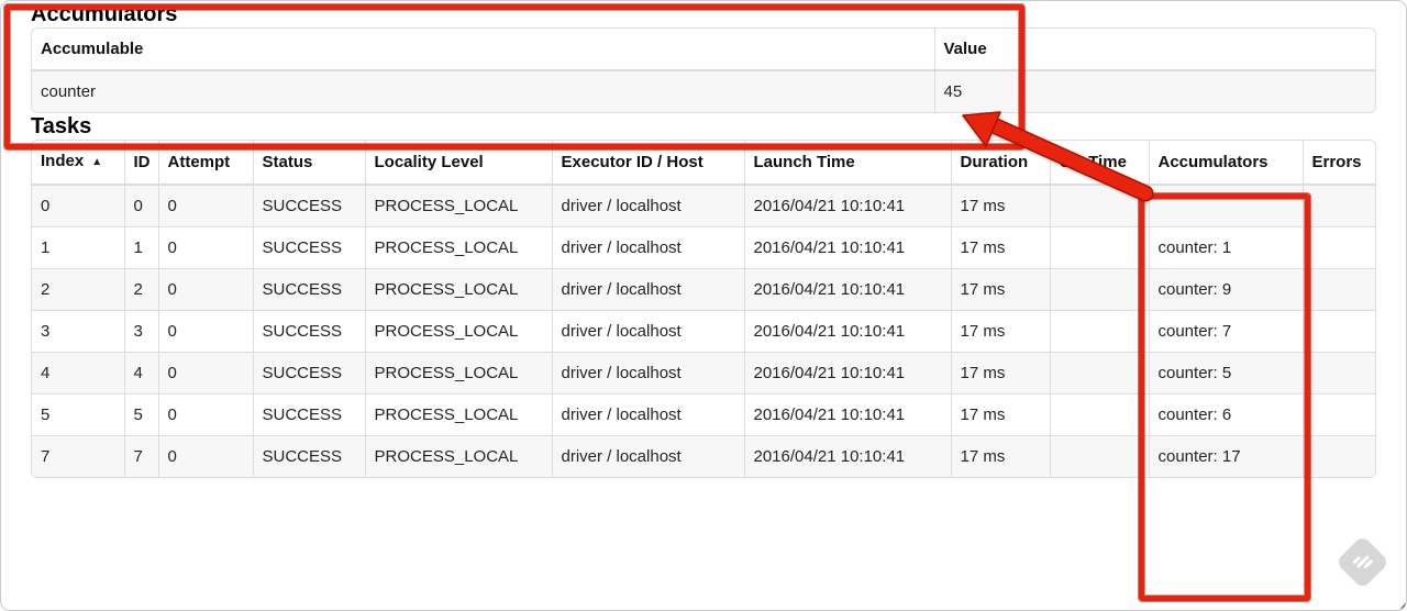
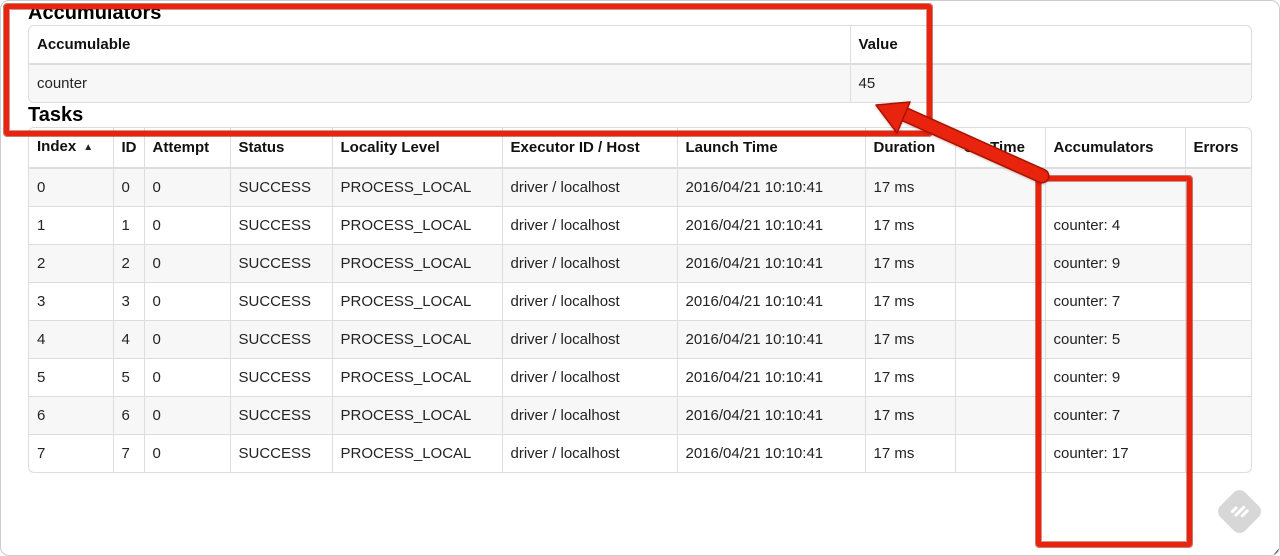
  Accumulators
  Accumulable	Value
  counter	45
  Tasks
  Index ▲	ID	Attempt	Status	Locality Level	Executor ID / Host	Launch Time	Duration	ime	Accumulators	Errors
  0	0	0	SUCCESS	PROCESS_LOCAL	driver / localhost	2016/04/21 10:10:41	17 ms
- 1	1	0	SUCCESS	PROCESS_LOCAL	driver / localhost	2016/04/21 10:10:41	17 ms		counter: 1
+ 1	1	0	SUCCESS	PROCESS_LOCAL	driver / localhost	2016/04/21 10:10:41	17 ms		counter: 4
  2	2	0	SUCCESS	PROCESS_LOCAL	driver / localhost	2016/04/21 10:10:41	17 ms		counter: 9
  3	3	0	SUCCESS	PROCESS_LOCAL	driver / localhost	2016/04/21 10:10:41	17 ms		counter: 7
  4	4	0	SUCCESS	PROCESS_LOCAL	driver / localhost	2016/04/21 10:10:41	17 ms		counter: 5
- 5	5	0	SUCCESS	PROCESS_LOCAL	driver / localhost	2016/04/21 10:10:41	17 ms		counter: 6
+ 5	5	0	SUCCESS	PROCESS_LOCAL	driver / localhost	2016/04/21 10:10:41	17 ms		counter: 9
+ 6	6	0	SUCCESS	PROCESS_LOCAL	driver / localhost	2016/04/21 10:10:41	17 ms		counter: 7
  7	7	0	SUCCESS	PROCESS_LOCAL	driver / localhost	2016/04/21 10:10:41	17 ms		counter: 17
